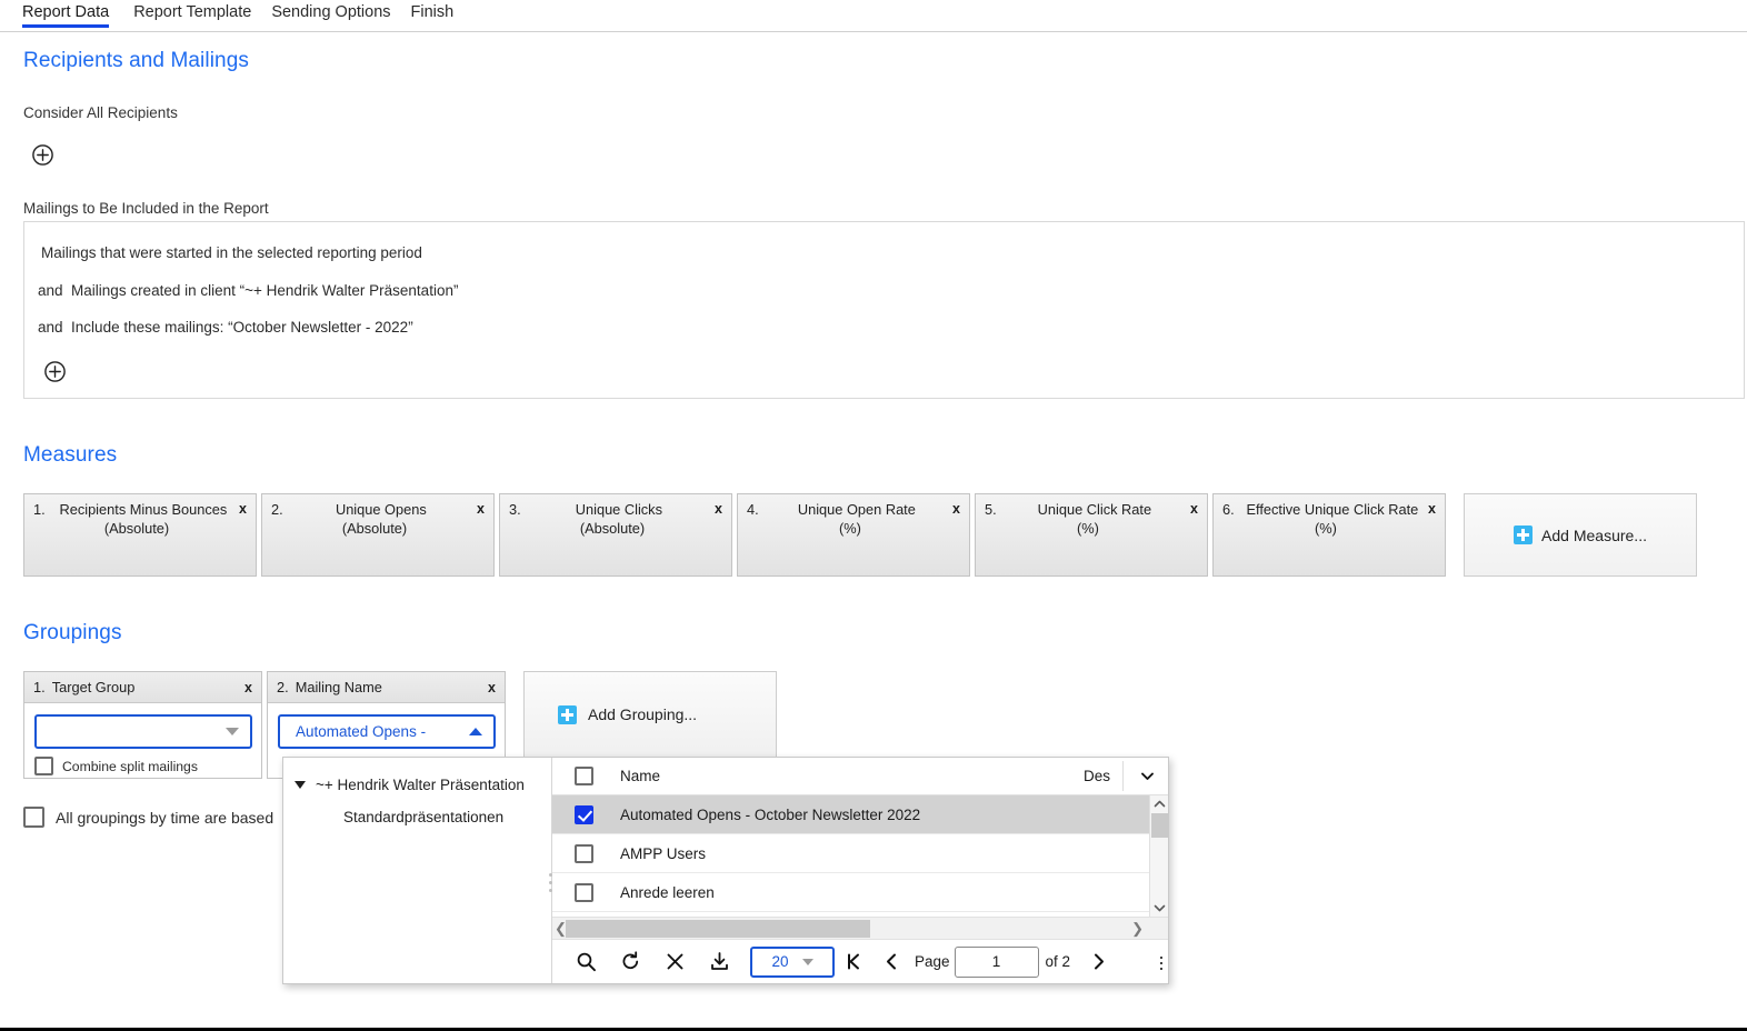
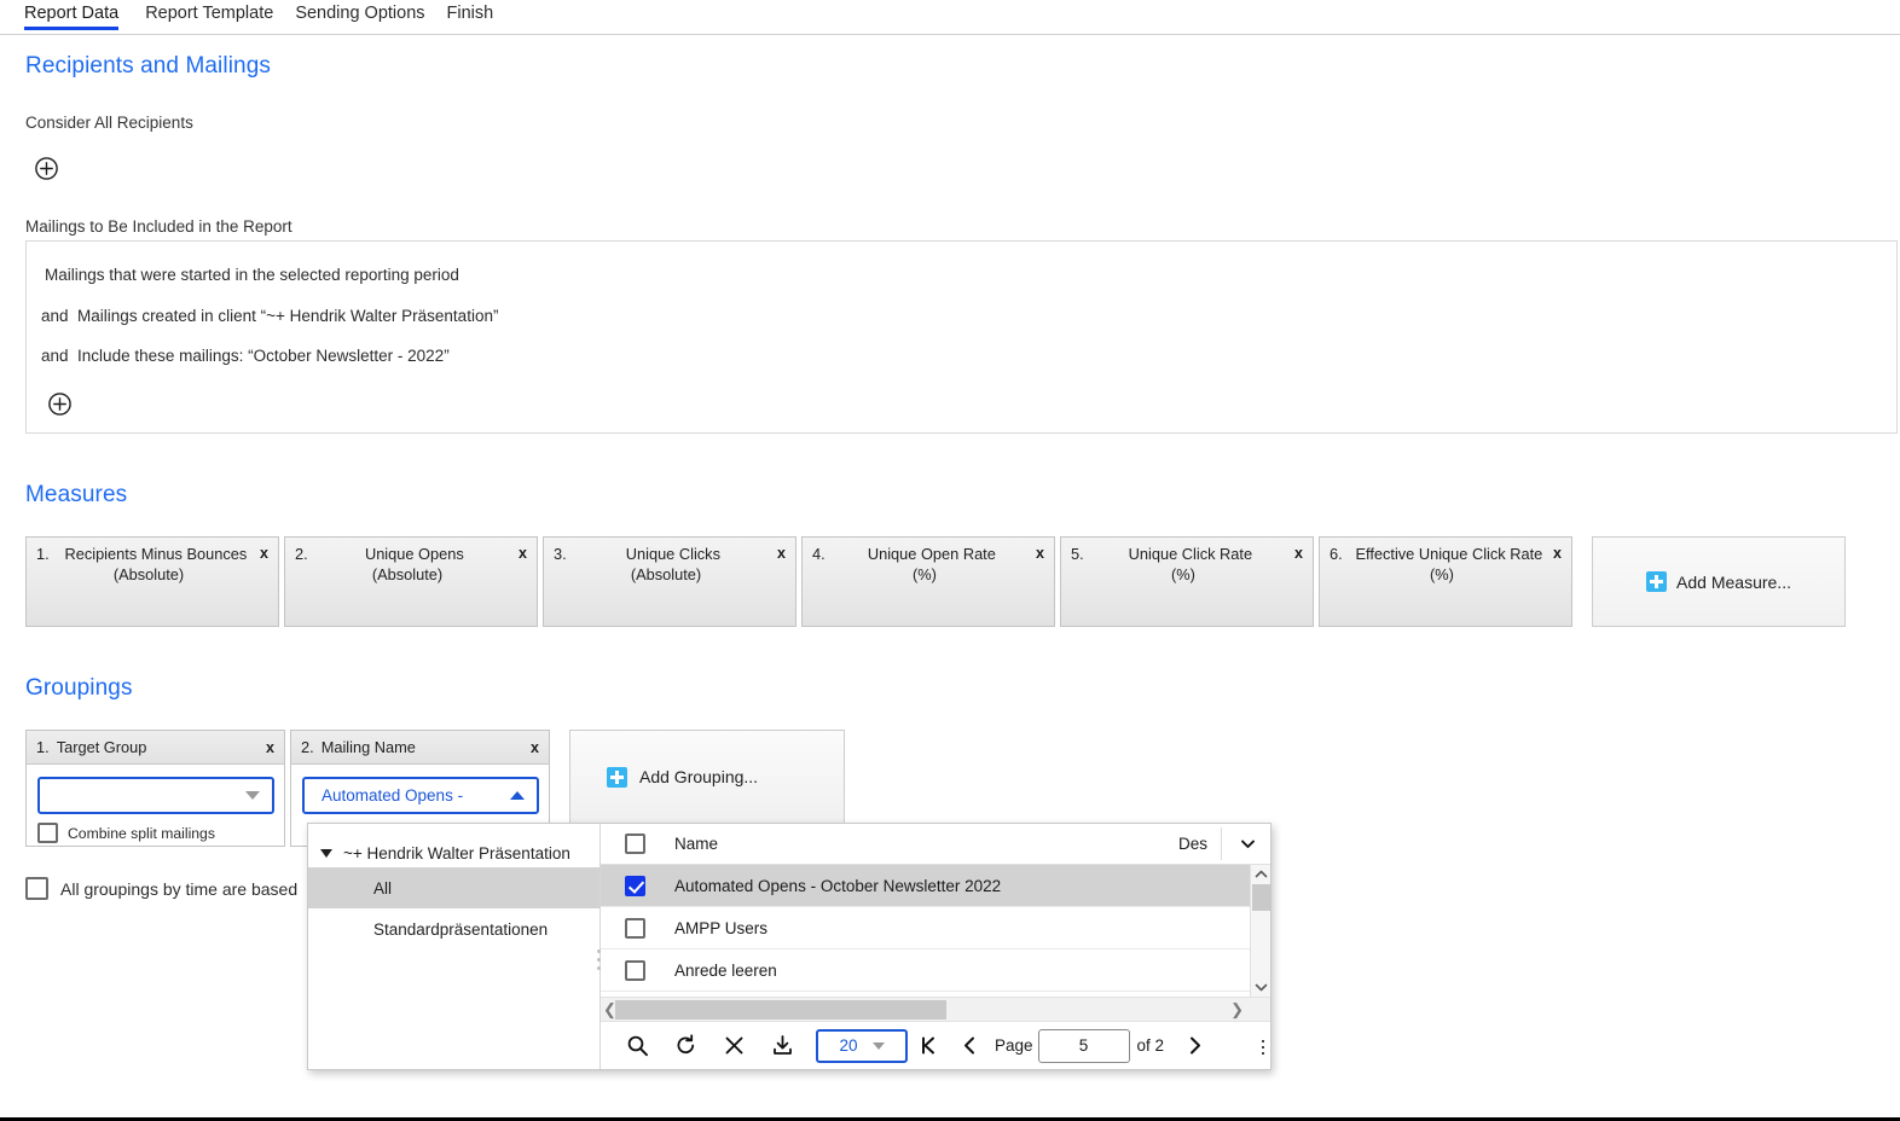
  Report Data
  Report Template
  Sending Options
  Finish
  Recipients and Mailings
  Consider All Recipients
  Mailings to Be Included in the Report
  Mailings that were started in the selected reporting period
  and Mailings created in client “~+ Hendrik Walter Präsentation”
  and Include these mailings: “October Newsletter - 2022”
  Measures
  1.
  Recipients Minus Bounces
  x
  (Absolute)
  2.
  Unique Opens
  x
  (Absolute)
  3.
  Unique Clicks
  x
  (Absolute)
  4.
  Unique Open Rate
  x
  (%)
  5.
  Unique Click Rate
  x
  (%)
  6.
  Effective Unique Click Rate
  x
  (%)
  Add Measure...
  Groupings
  1.
  Target Group
  x
  Combine split mailings
  2.
  Mailing Name
  x
  Automated Opens -
  Add Grouping...
  All groupings by time are based
  ~+ Hendrik Walter Präsentation
+ All
  Standardpräsentationen
  Name
  Des
  Automated Opens - October Newsletter 2022
  AMPP Users
  Anrede leeren
  ❮
  ❯
  20
  Page
- 1
+ 5
  of 2
